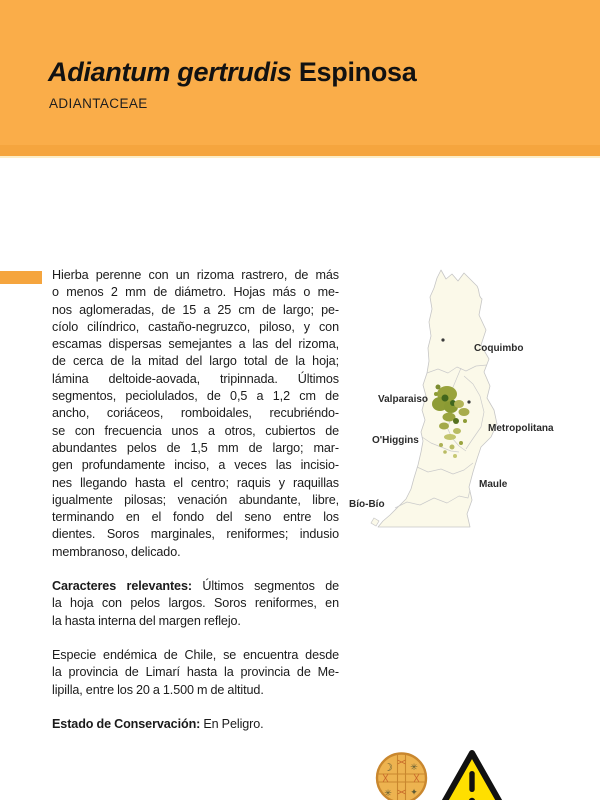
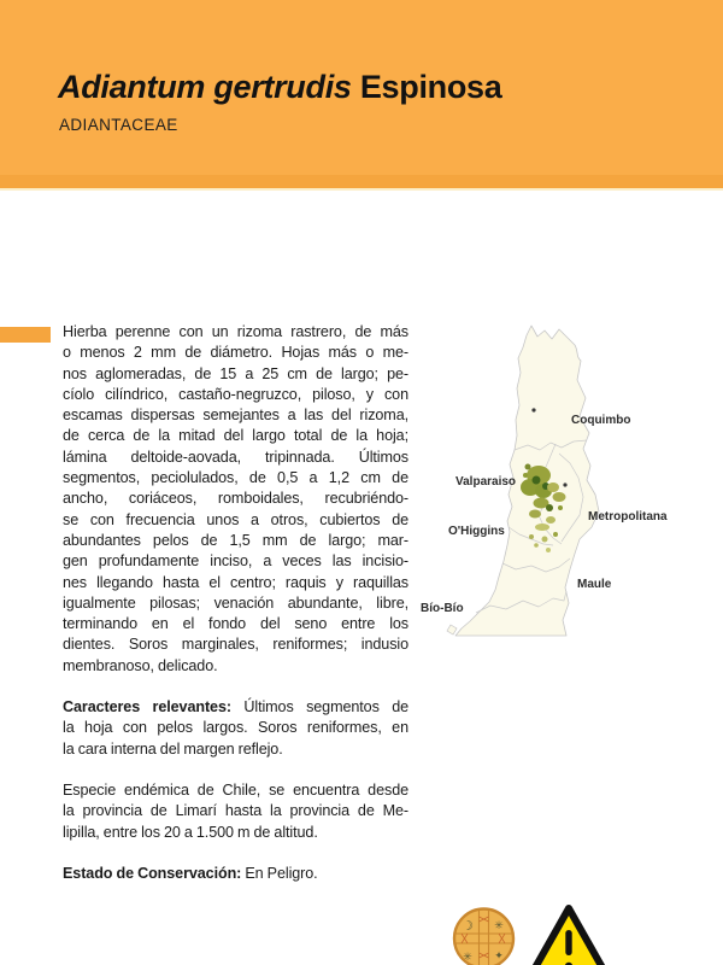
  Adiantum gertrudis Espinosa
  ADIANTACEAE
  Hierba perenne con un rizoma rastrero, de más
  o menos 2 mm de diámetro. Hojas más o me-
  nos aglomeradas, de 15 a 25 cm de largo; pe-
  cíolo cilíndrico, castaño-negruzco, piloso, y con
  escamas dispersas semejantes a las del rizoma,
  de cerca de la mitad del largo total de la hoja;
  lámina deltoide-aovada, tripinnada. Últimos
  segmentos, peciolulados, de 0,5 a 1,2 cm de
  ancho, coriáceos, romboidales, recubriéndo-
  se con frecuencia unos a otros, cubiertos de
  abundantes pelos de 1,5 mm de largo; mar-
  gen profundamente inciso, a veces las incisio-
  nes llegando hasta el centro; raquis y raquillas
  igualmente pilosas; venación abundante, libre,
  terminando en el fondo del seno entre los
  dientes. Soros marginales, reniformes; indusio
  membranoso, delicado.
  Caracteres relevantes: Últimos segmentos de
  la hoja con pelos largos. Soros reniformes, en
- la hasta interna del margen reflejo.
+ la cara interna del margen reflejo.
  Especie endémica de Chile, se encuentra desde
  la provincia de Limarí hasta la provincia de Me-
  lipilla, entre los 20 a 1.500 m de altitud.
  Estado de Conservación: En Peligro.
  Coquimbo
  Valparaiso
  Metropolitana
  O'Higgins
  Maule
  Bío-Bío
  ☽
  ✳
  ✳
  ✦
